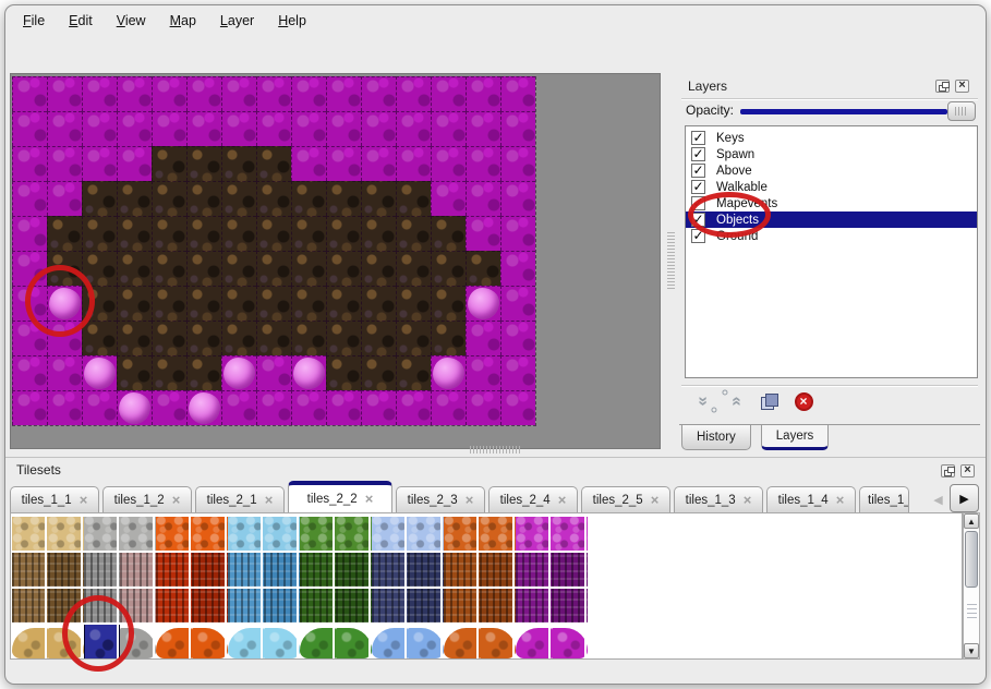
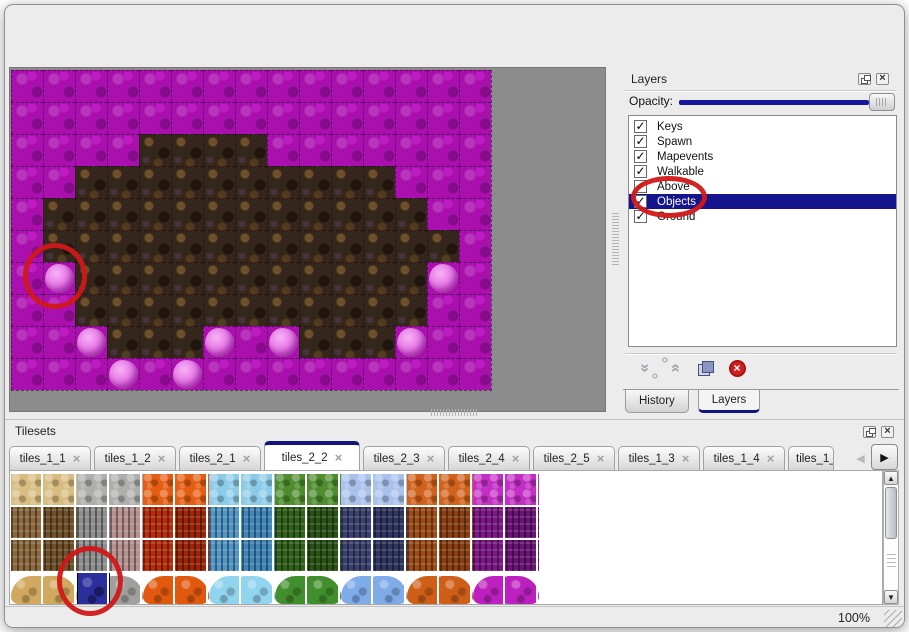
- File
- Edit
- View
- Map
- Layer
- Help
  Layers
  ×
  Opacity:
  ✓
  Keys
  ✓
  Spawn
  ✓
- Above
+ Mapevents
  ✓
  Walkable
  ✓
- Mapevents
+ Above
  ✓
  Objects
  ✓
  Ground
  ×
  History
  Layers
  Tilesets
  ×
  tiles_1_1
  ×
  tiles_1_2
  ×
  tiles_2_1
  ×
  tiles_2_2
  ×
  tiles_2_3
  ×
  tiles_2_4
  ×
  tiles_2_5
  ×
  tiles_1_3
  ×
  tiles_1_4
  ×
  tiles_1_
  ◀
  ▶
  ▲
  ▼
+ 100%
